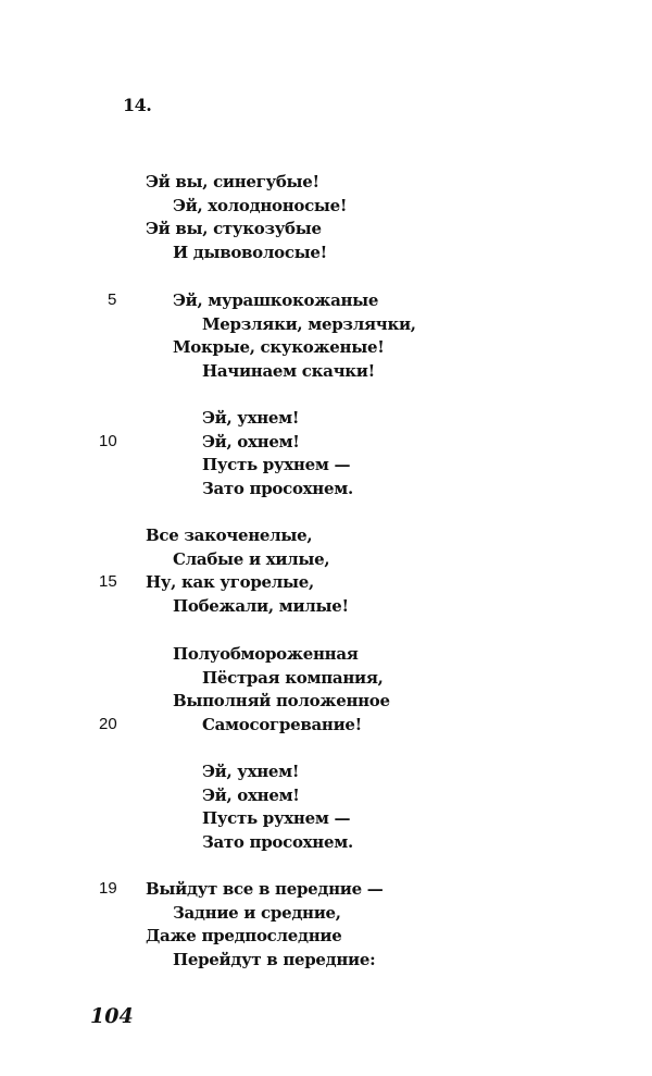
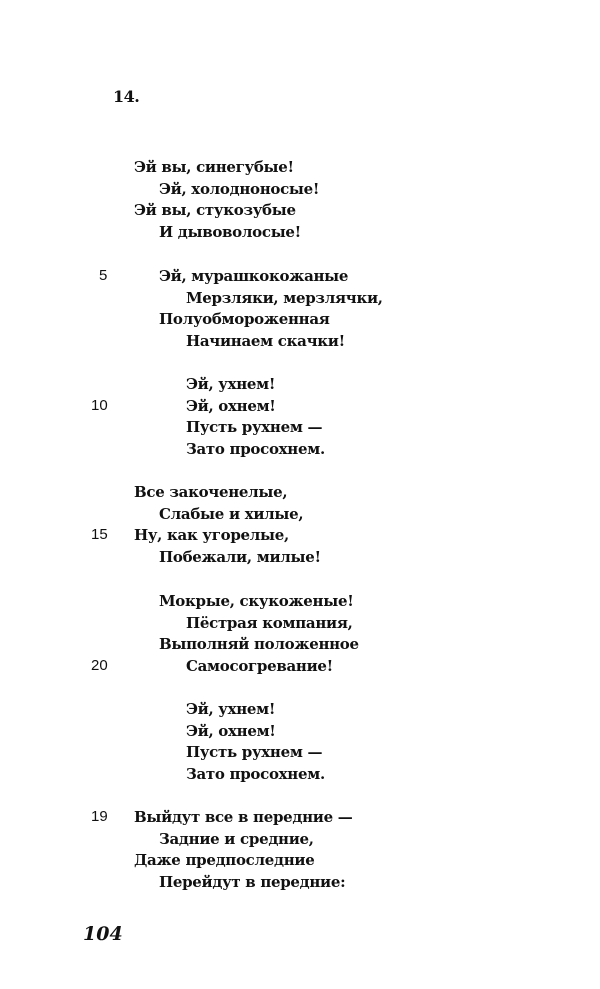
  14.
  Эй вы, синегубые!
  Эй, холодноносые!
  Эй вы, стукозубые
  И дывоволосые!
  Эй, мурашкокожаные
  5
  Мерзляки, мерзлячки,
- Мокрые, скукоженые!
+ Полуобмороженная
  Начинаем скачки!
  Эй, ухнем!
  Эй, охнем!
  10
  Пусть рухнем —
  Зато просохнем.
  Все закоченелые,
  Слабые и хилые,
  Ну, как угорелые,
  15
  Побежали, милые!
- Полуобмороженная
+ Мокрые, скукоженые!
  Пёстрая компания,
  Выполняй положенное
  Самосогревание!
  20
  Эй, ухнем!
  Эй, охнем!
  Пусть рухнем —
  Зато просохнем.
  Выйдут все в передние —
  19
  Задние и средние,
  Даже предпоследние
  Перейдут в передние:
  104
